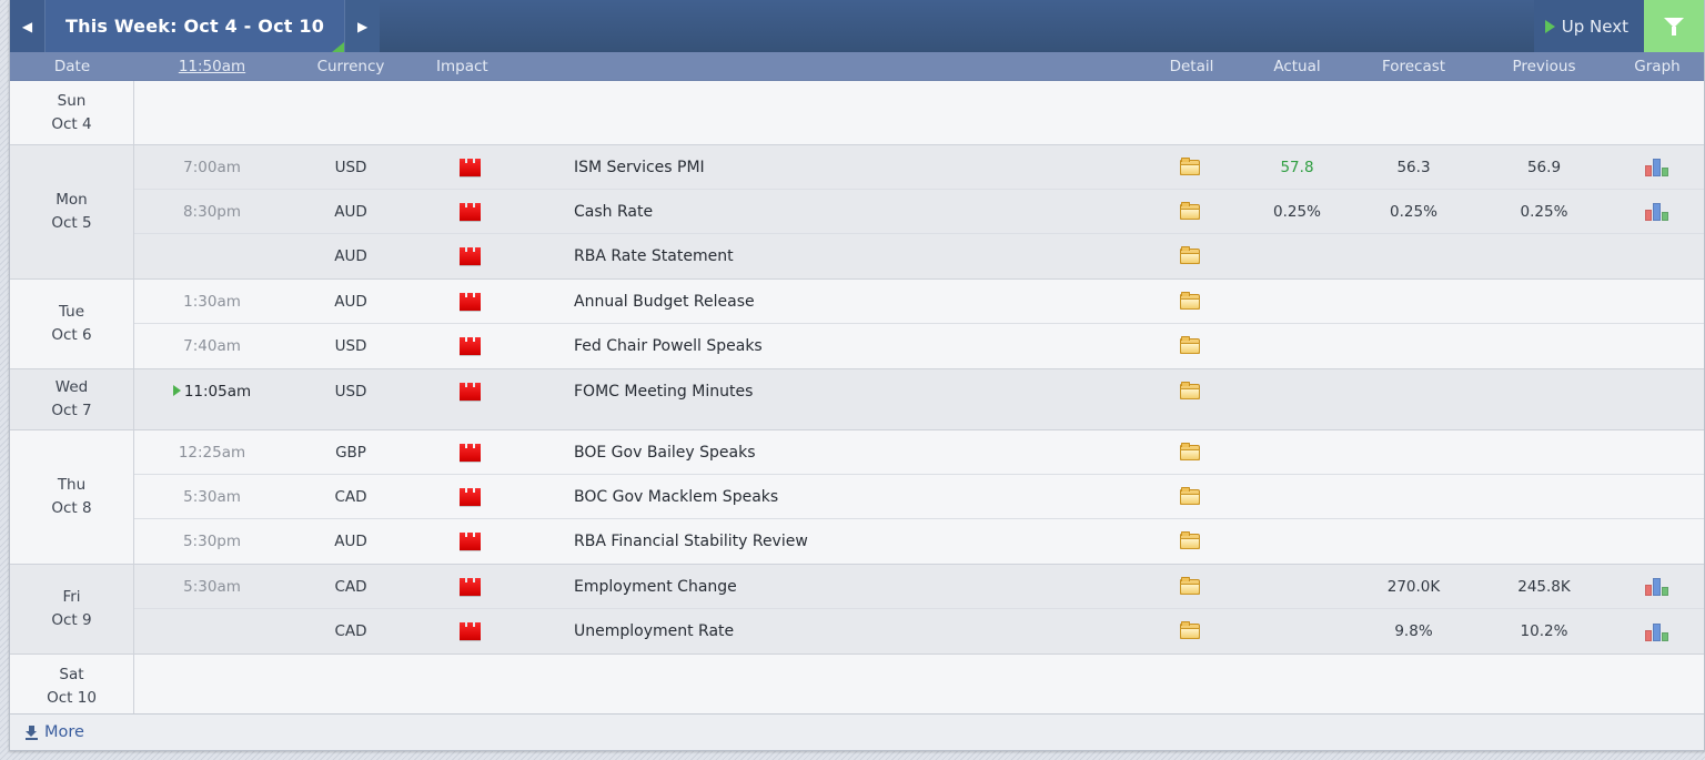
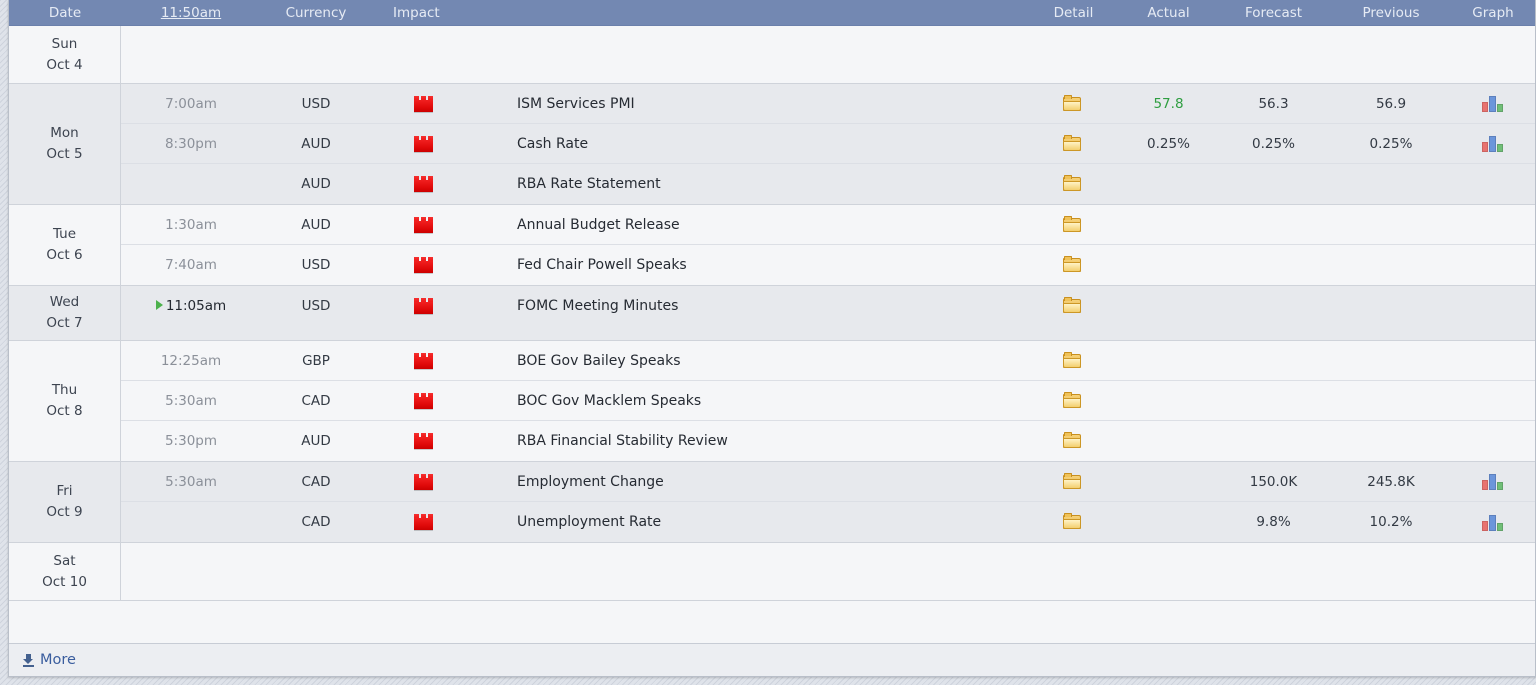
- ◀
- This Week: Oct 4 - Oct 10
- ▶
- Up Next
  Date
  11:50am
  Currency
  Impact
  Detail
  Actual
  Forecast
  Previous
  Graph
  Sun
  Oct 4
  Mon
  Oct 5
  7:00am
  USD
  ISM Services PMI
  57.8
  56.3
  56.9
  8:30pm
  AUD
  Cash Rate
  0.25%
  0.25%
  0.25%
  AUD
  RBA Rate Statement
  Tue
  Oct 6
  1:30am
  AUD
  Annual Budget Release
  7:40am
  USD
  Fed Chair Powell Speaks
  Wed
  Oct 7
  11:05am
  USD
  FOMC Meeting Minutes
  Thu
  Oct 8
  12:25am
  GBP
  BOE Gov Bailey Speaks
  5:30am
  CAD
  BOC Gov Macklem Speaks
  5:30pm
  AUD
  RBA Financial Stability Review
  Fri
  Oct 9
  5:30am
  CAD
  Employment Change
- 270.0K
+ 150.0K
  245.8K
  CAD
  Unemployment Rate
  9.8%
  10.2%
  Sat
  Oct 10
  More
